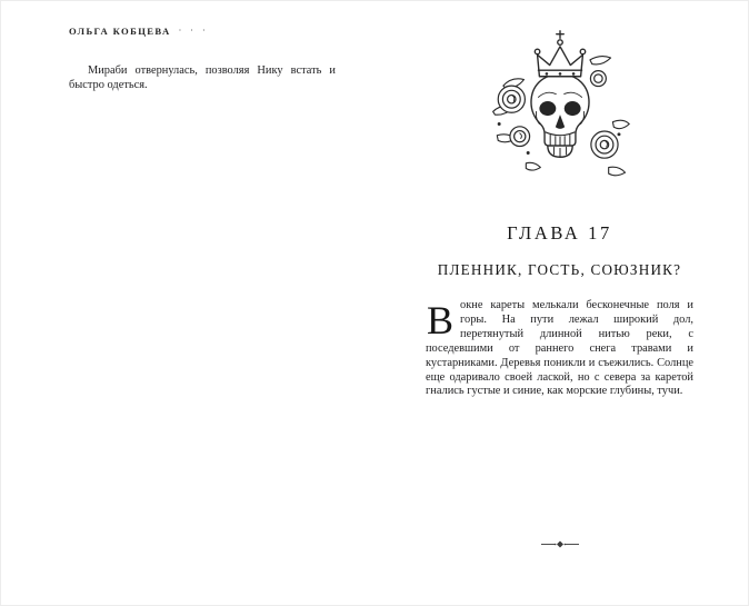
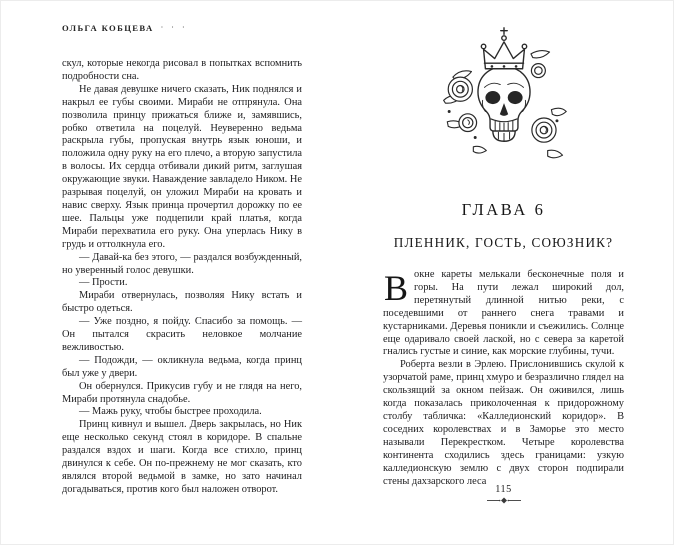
  ОЛЬГА КОБЦЕВА · · ·
+ скул, которые некогда рисовал в попытках вспомнить подробности сна.
+ Не давая девушке ничего сказать, Ник поднялся и накрыл ее губы своими. Мираби не отпрянула. Она позволила принцу прижаться ближе и, замявшись, робко ответила на поцелуй. Неуверенно ведьма раскрыла губы, пропуская внутрь язык юноши, и положила одну руку на его плечо, а вторую запустила в волосы. Их сердца отбивали дикий ритм, заглушая окружающие звуки. Наваждение завладело Ником. Не разрывая поцелуй, он уложил Мираби на кровать и навис сверху. Язык принца прочертил дорожку по ее шее. Пальцы уже подцепили край платья, когда Мираби перехватила его руку. Она уперлась Нику в грудь и оттолкнула его.
+ — Давай-ка без этого, — раздался возбужденный, но уверенный голос девушки.
+ — Прости.
  Мираби отвернулась, позволяя Нику встать и быстро одеться.
+ — Уже поздно, я пойду. Спасибо за помощь. — Он пытался скрасить неловкое молчание вежливостью.
+ — Подожди, — окликнула ведьма, когда принц был уже у двери.
+ Он обернулся. Прикусив губу и не глядя на него, Мираби протянула снадобье.
+ — Мажь руку, чтобы быстрее проходила.
+ Принц кивнул и вышел. Дверь закрылась, но Ник еще несколько секунд стоял в коридоре. В спальне раздался вздох и шаги. Когда все стихло, принц двинулся к себе. Он по-прежнему не мог сказать, кто являлся второй ведьмой в замке, но зато начинал догадываться, против кого был наложен отворот.
- ГЛАВА 17
+ ГЛАВА 6
  ПЛЕННИК, ГОСТЬ, СОЮЗНИК?
  В
  окне кареты мелькали бесконечные поля и горы. На пути лежал широкий дол, перетянутый длинной нитью реки, с поседевшими от раннего снега травами и кустарниками. Деревья поникли и съежились. Солнце еще одаривало своей лаской, но с севера за каретой гнались густые и синие, как морские глубины, тучи.
+ Роберта везли в Эрлею. Прислонившись скулой к узорчатой раме, принц хмуро и безразлично глядел на скользящий за окном пейзаж. Он оживился, лишь когда показалась приколоченная к придорожному столбу табличка: «Калледионский коридор». В соседних королевствах и в Заморье это место называли Перекрестком. Четыре королевства континента сходились здесь границами: узкую калледионскую землю с двух сторон подпирали стены дахзарского леса
+ 115
